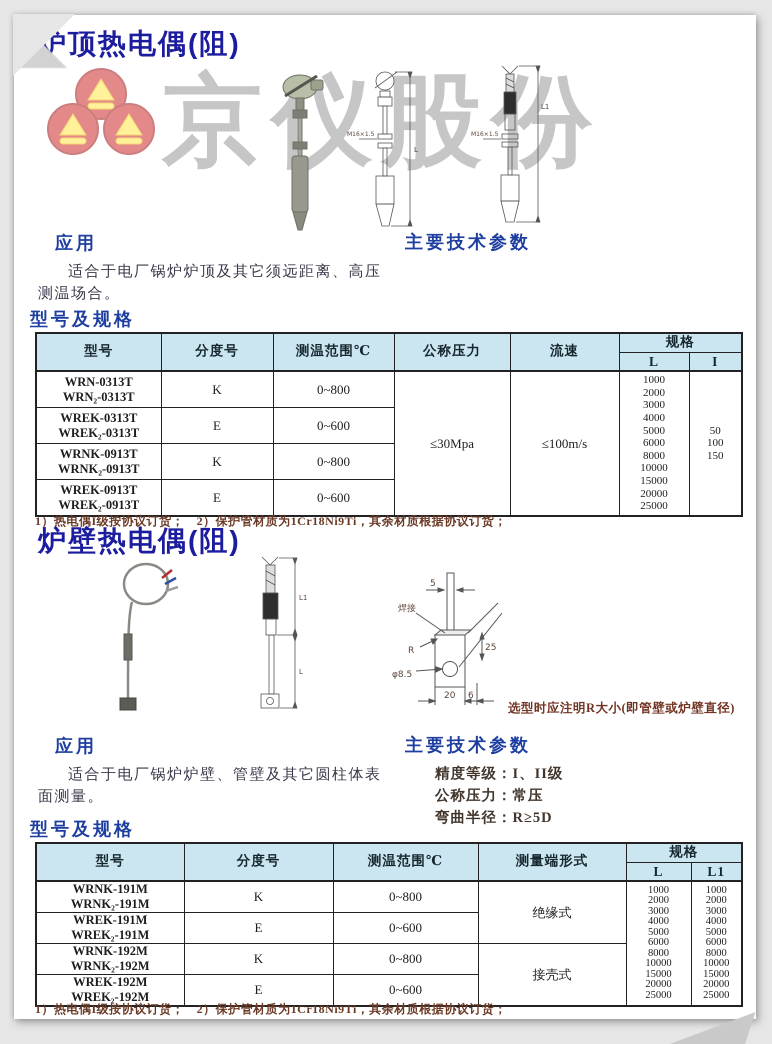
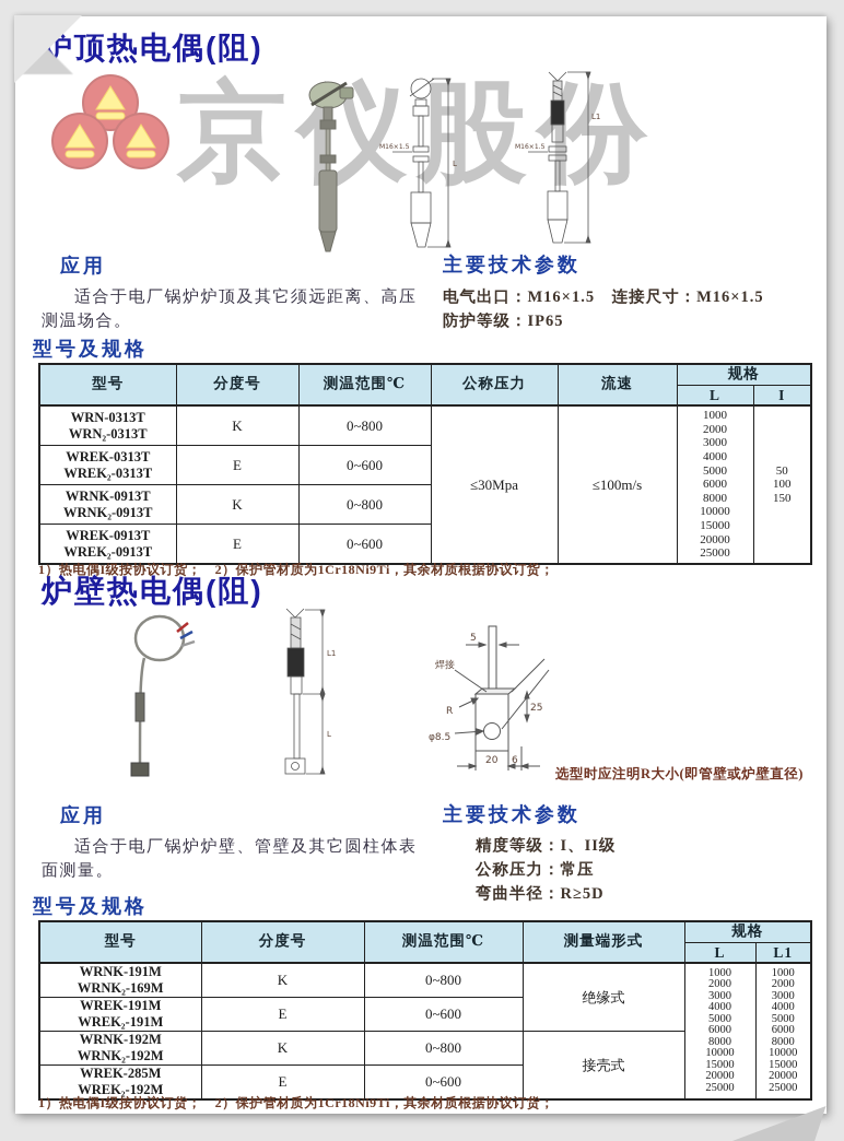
  京仪股份
  炉顶热电偶(阻)
  L
  L1
  应用
  适合于电厂锅炉炉顶及其它须远距离、高压测温场合。
  主要技术参数
+ 电气出口：M16×1.5 连接尺寸：M16×1.5
+ 防护等级：IP65
  型号及规格
  型号	分度号	测温范围℃	公称压力	流速	规格
  L	I
  WRN-0313T WRN₂-0313T	K	0~800	≤30Mpa	≤100m/s	1000 2000 3000 4000 5000 6000 8000 10000 15000 20000 25000	50 100 150
  WREK-0313T WREK₂-0313T	E	0~600
  WRNK-0913T WRNK₂-0913T	K	0~800
  WREK-0913T WREK₂-0913T	E	0~600
  1）热电偶I级按协议订货； 2）保护管材质为1Cr18Ni9Ti，其余材质根据协议订货；
  炉壁热电偶(阻)
  L1
  L
  5
  焊接
  R
  φ8.5
  20
  6
  25
  选型时应注明R大小(即管壁或炉壁直径)
  应用
  适合于电厂锅炉炉壁、管壁及其它圆柱体表面测量。
  主要技术参数
  精度等级：I、II级
  公称压力：常压
  弯曲半径：R≥5D
  型号及规格
  型号	分度号	测温范围℃	测量端形式	规格
  L	L1
- WRNK-191M WRNK₂-191M	K	0~800	绝缘式	1000 2000 3000 4000 5000 6000 8000 10000 15000 20000 25000	1000 2000 3000 4000 5000 6000 8000 10000 15000 20000 25000
+ WRNK-191M WRNK₂-169M	K	0~800	绝缘式	1000 2000 3000 4000 5000 6000 8000 10000 15000 20000 25000	1000 2000 3000 4000 5000 6000 8000 10000 15000 20000 25000
  WREK-191M WREK₂-191M	E	0~600
  WRNK-192M WRNK₂-192M	K	0~800	接壳式
- WREK-192M WREK₂-192M	E	0~600
+ WREK-285M WREK₂-192M	E	0~600
  1）热电偶I级按协议订货； 2）保护管材质为1Cr18Ni9Ti，其余材质根据协议订货；
